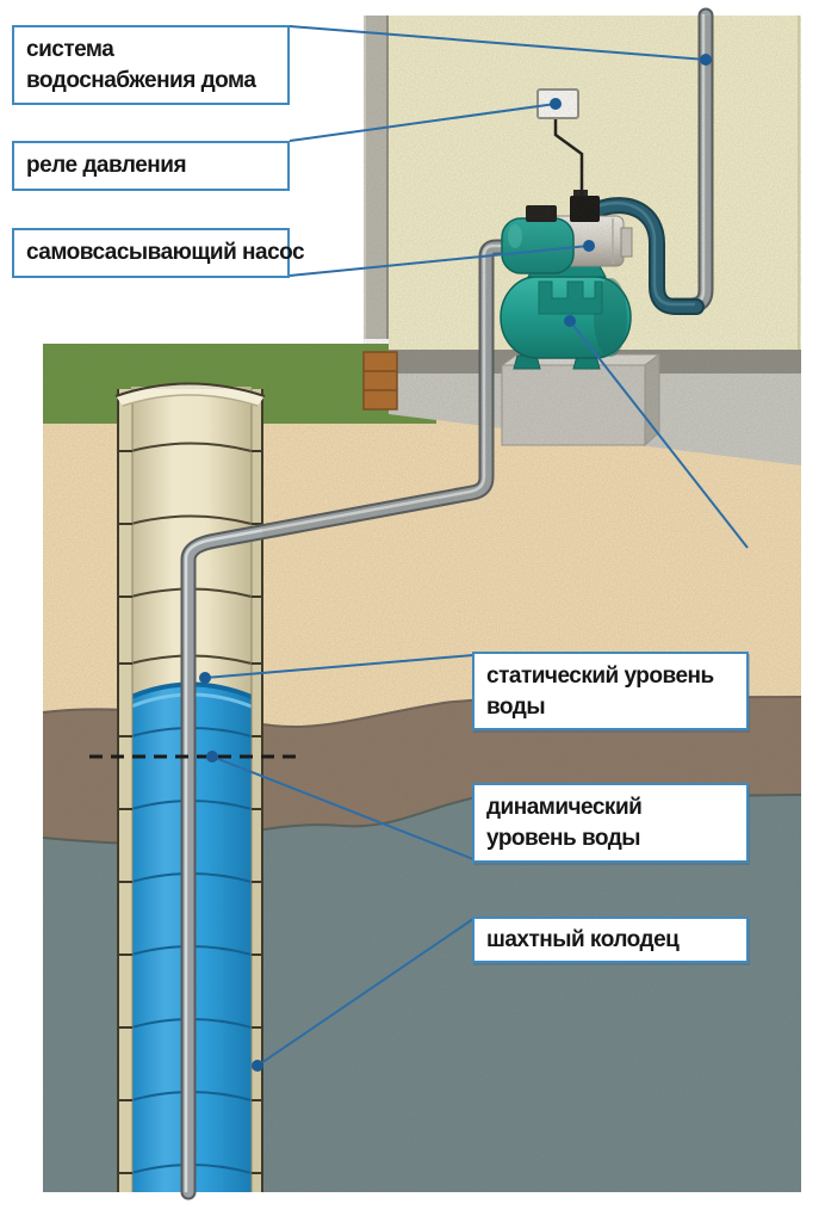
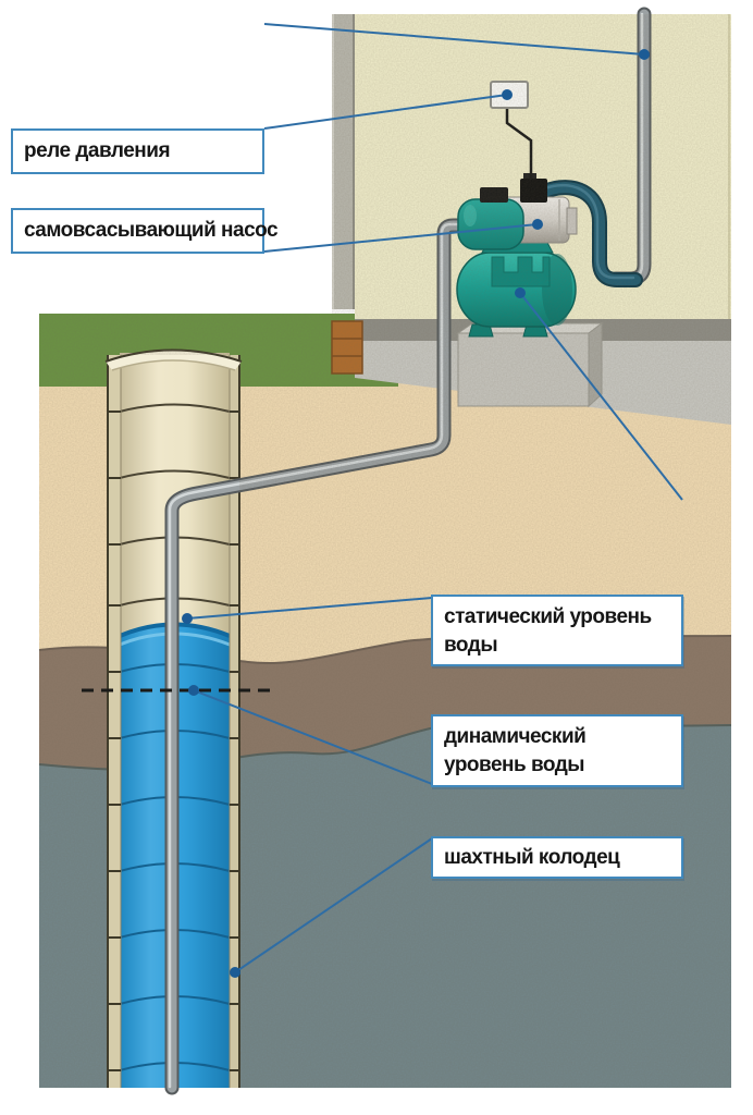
- система водоснабжения дома
  реле давления
  самовсасывающий насос
  статический уровень воды
  динамический уровень воды
  шахтный колодец
